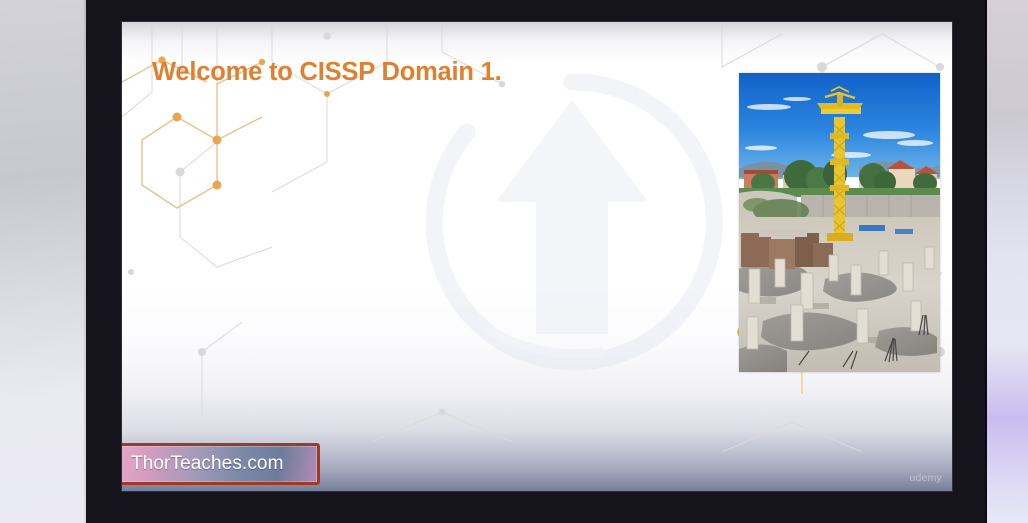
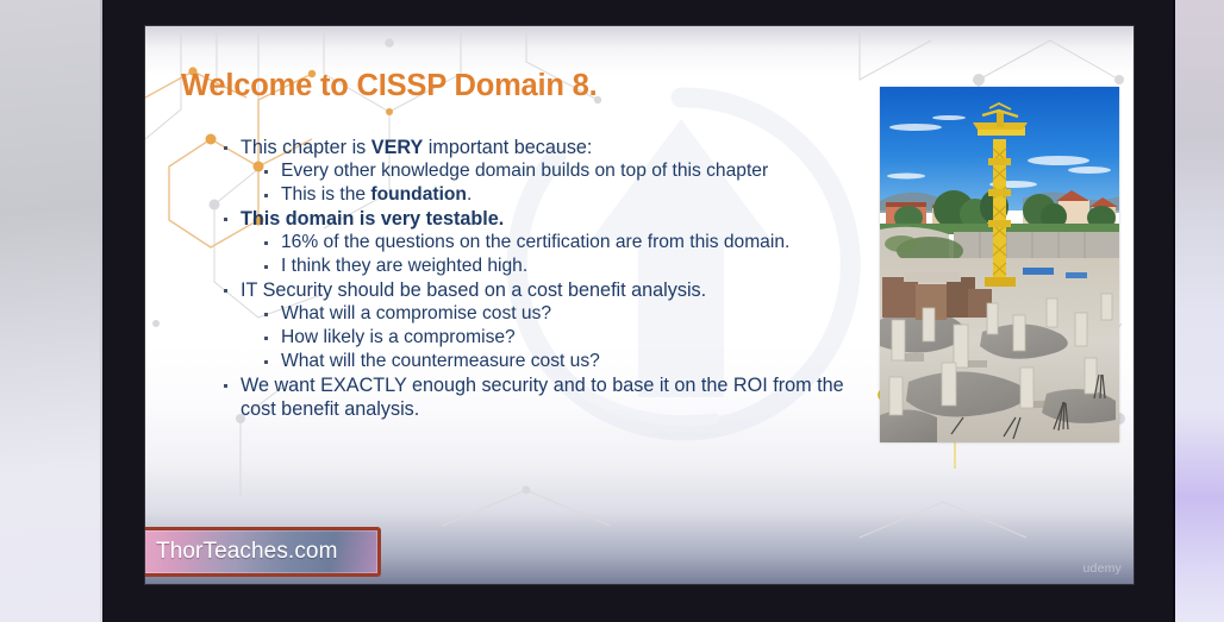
- Welcome to CISSP Domain 1.
+ Welcome to CISSP Domain 8.
+ This chapter is VERY important because:
+ Every other knowledge domain builds on top of this chapter
+ This is the foundation.
+ This domain is very testable.
+ 16% of the questions on the certification are from this domain.
+ I think they are weighted high.
+ IT Security should be based on a cost benefit analysis.
+ What will a compromise cost us?
+ How likely is a compromise?
+ What will the countermeasure cost us?
+ We want EXACTLY enough security and to base it on the ROI from the cost benefit analysis.
  ThorTeaches.com
  udemy
